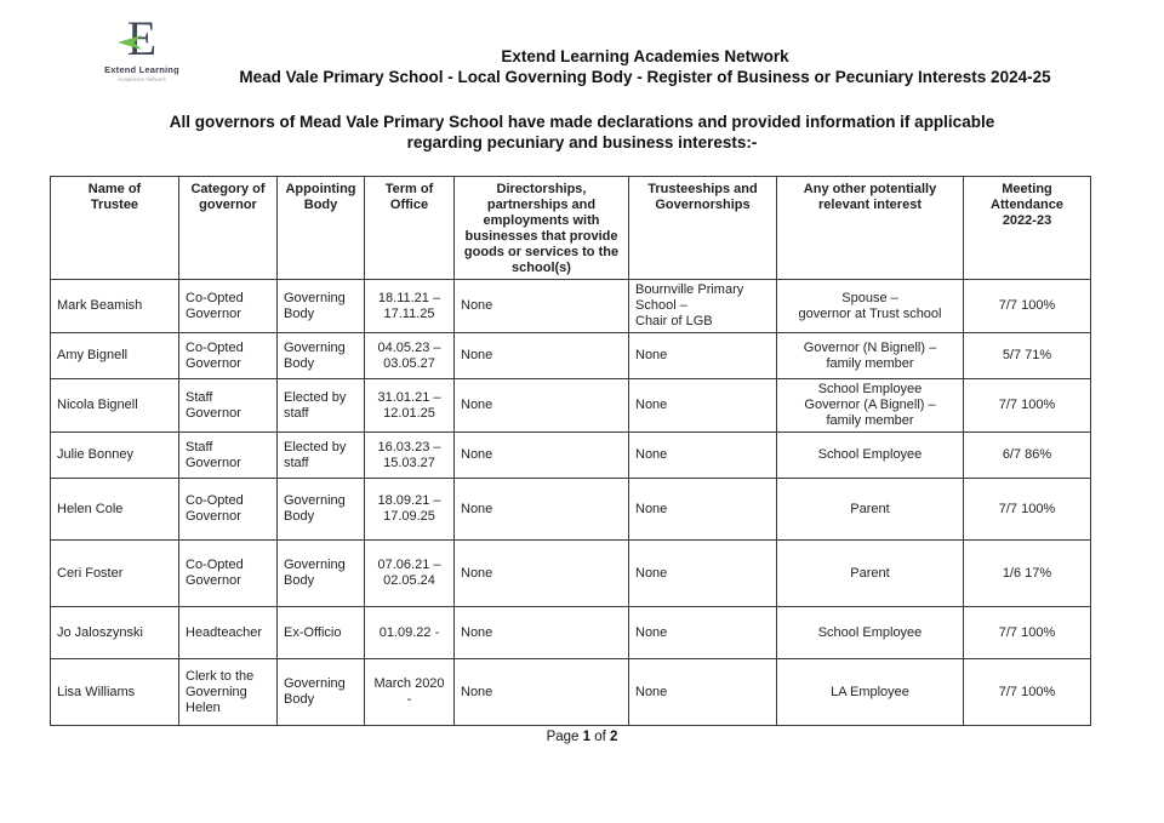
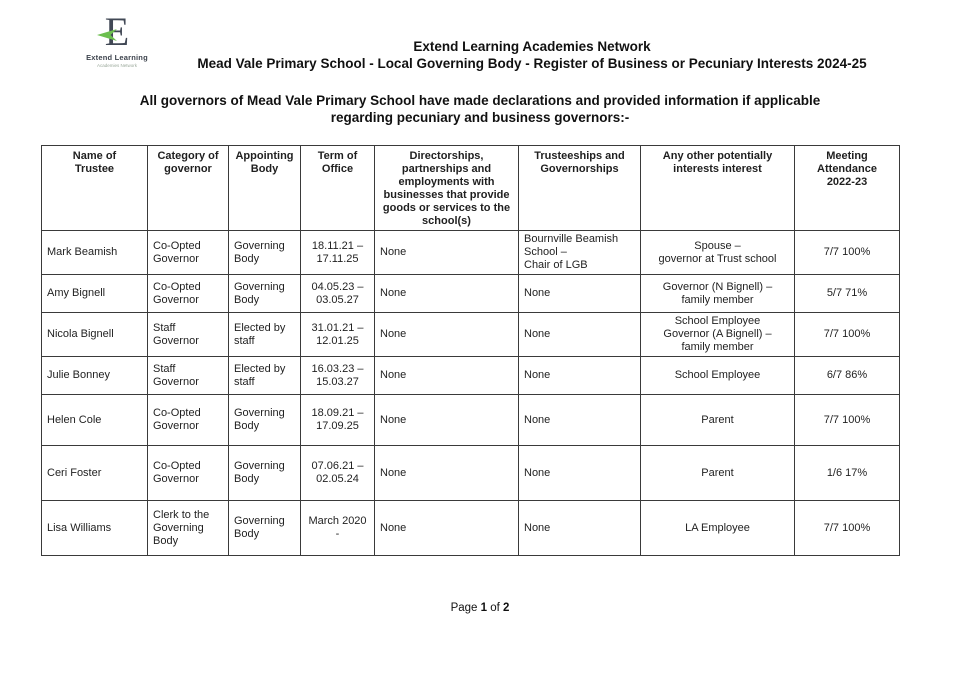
  E
  Extend Learning
  Extend Learning Academies Network
  Mead Vale Primary School - Local Governing Body - Register of Business or Pecuniary Interests 2024-25
  All governors of Mead Vale Primary School have made declarations and provided information if applicable
- regarding pecuniary and business interests:-
+ regarding pecuniary and business governors:-
- Name of Trustee	Category of governor	Appointing Body	Term of Office	Directorships, partnerships and employments with businesses that provide goods or services to the school(s)	Trusteeships and Governorships	Any other potentially relevant interest	Meeting Attendance 2022-23
+ Name of Trustee	Category of governor	Appointing Body	Term of Office	Directorships, partnerships and employments with businesses that provide goods or services to the school(s)	Trusteeships and Governorships	Any other potentially interests interest	Meeting Attendance 2022-23
- Mark Beamish	Co-Opted Governor	Governing Body	18.11.21 – 17.11.25	None	Bournville Primary School – Chair of LGB	Spouse – governor at Trust school	7/7 100%
+ Mark Beamish	Co-Opted Governor	Governing Body	18.11.21 – 17.11.25	None	Bournville Beamish School – Chair of LGB	Spouse – governor at Trust school	7/7 100%
  Amy Bignell	Co-Opted Governor	Governing Body	04.05.23 – 03.05.27	None	None	Governor (N Bignell) – family member	5/7 71%
  Nicola Bignell	Staff Governor	Elected by staff	31.01.21 – 12.01.25	None	None	School Employee Governor (A Bignell) – family member	7/7 100%
  Julie Bonney	Staff Governor	Elected by staff	16.03.23 – 15.03.27	None	None	School Employee	6/7 86%
  Helen Cole	Co-Opted Governor	Governing Body	18.09.21 – 17.09.25	None	None	Parent	7/7 100%
  Ceri Foster	Co-Opted Governor	Governing Body	07.06.21 – 02.05.24	None	None	Parent	1/6 17%
- Jo Jaloszynski	Headteacher	Ex-Officio	01.09.22 -	None	None	School Employee	7/7 100%
- Lisa Williams	Clerk to the Governing Helen	Governing Body	March 2020 -	None	None	LA Employee	7/7 100%
+ Lisa Williams	Clerk to the Governing Body	Governing Body	March 2020 -	None	None	LA Employee	7/7 100%
  Page 1 of 2
